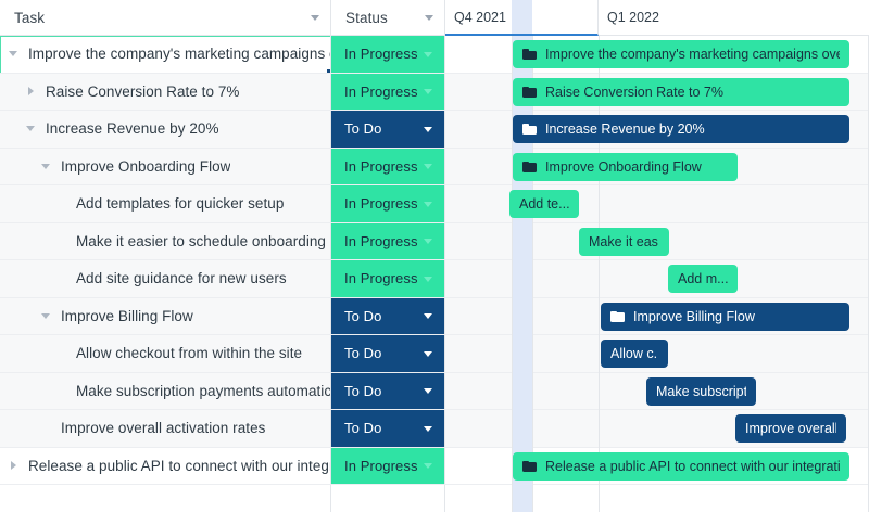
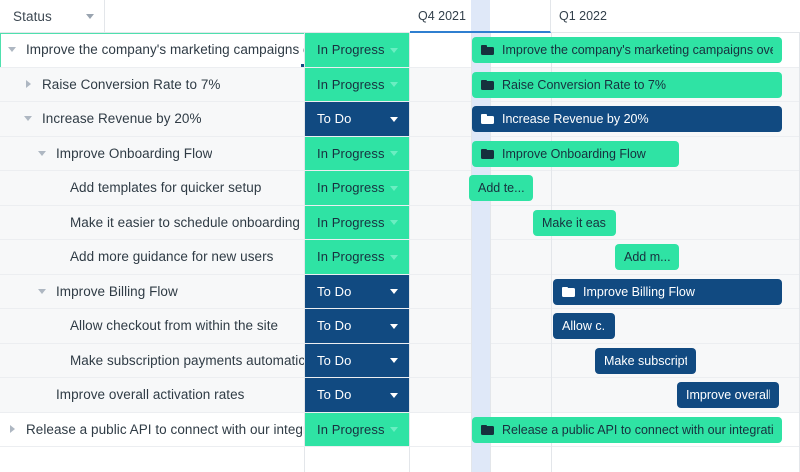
- Task
  Status
  Improve the company's marketing campaigns
  In Progress
  Raise Conversion Rate to 7%
  In Progress
  Increase Revenue by 20%
  To Do
  Improve Onboarding Flow
  In Progress
  Add templates for quicker setup
  In Progress
  Make it easier to schedule onboarding
  In Progress
- Add site guidance for new users
+ Add more guidance for new users
  In Progress
  Improve Billing Flow
  To Do
  Allow checkout from within the site
  To Do
  Make subscription payments automatic
  To Do
  Improve overall activation rates
  To Do
  Release a public API to connect with our integ
  In Progress
  Q4 2021
  Q1 2022
  Improve the company's marketing campaigns ov
  Raise Conversion Rate to 7%
  Increase Revenue by 20%
  Improve Onboarding Flow
  Add te...
  Make it eas
  Add m...
  Improve Billing Flow
  Allow c.
  Make subscript
  Improve overal
  Release a public API to connect with our integrati
